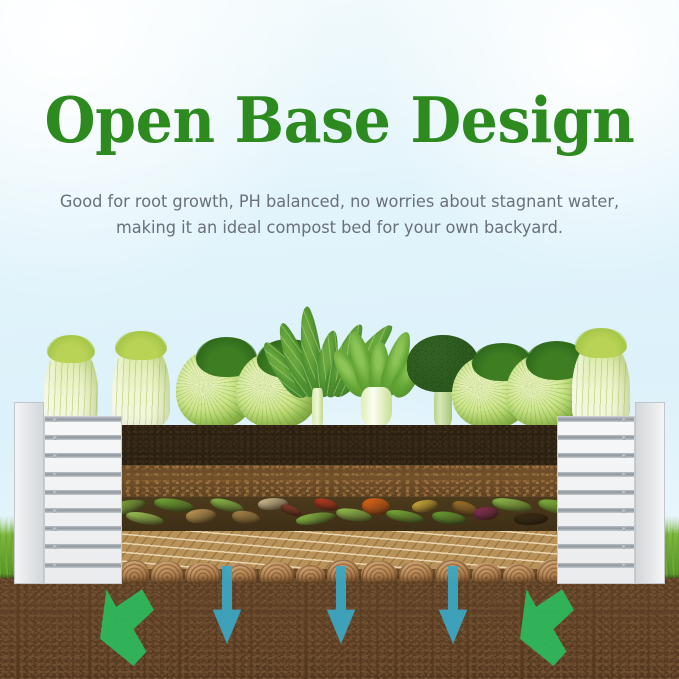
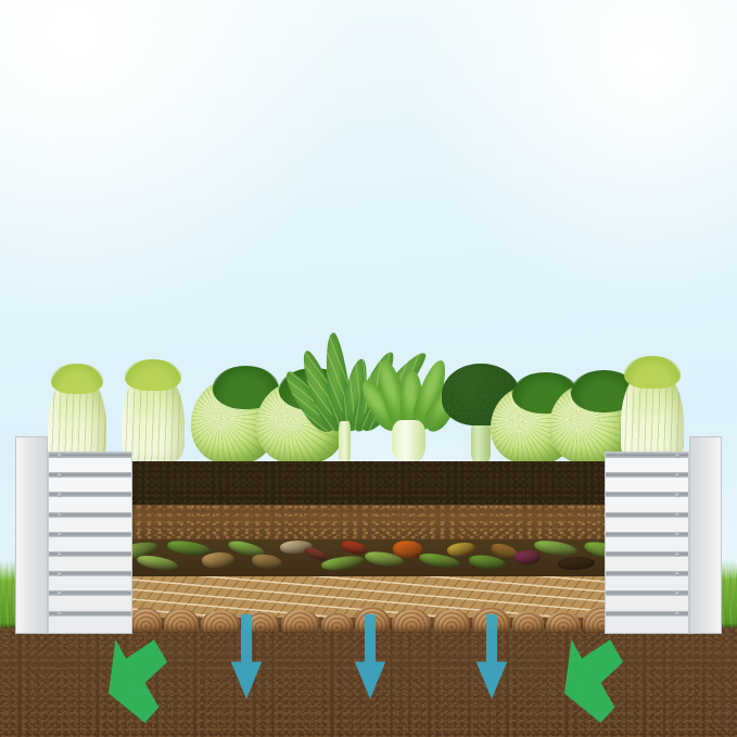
- Open Base Design
- Good for root growth, PH balanced, no worries about stagnant water,
- making it an ideal compost bed for your own backyard.
